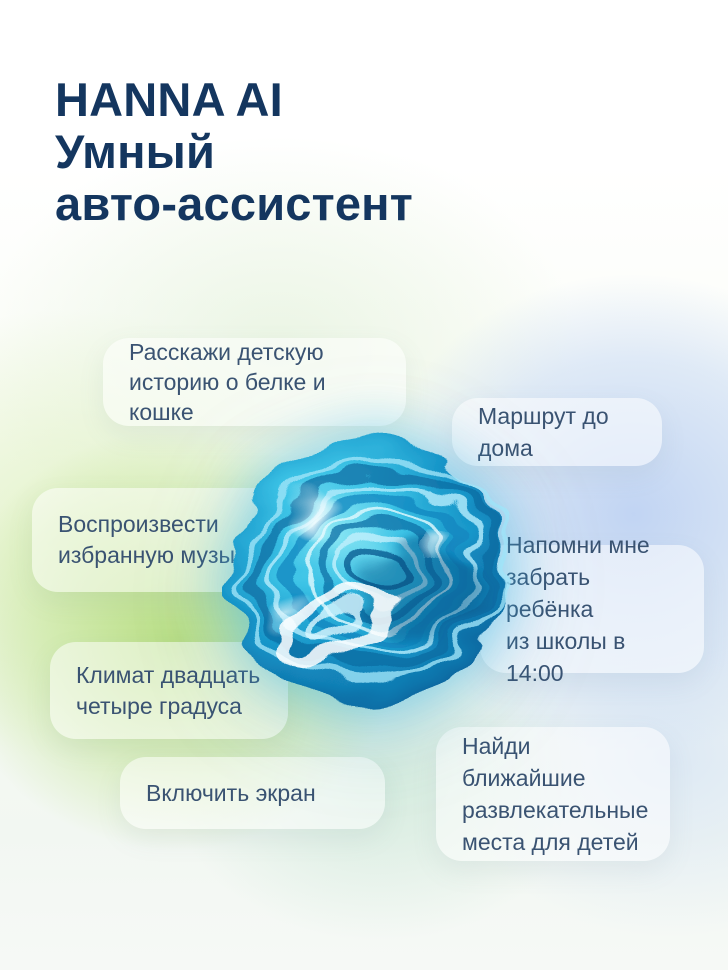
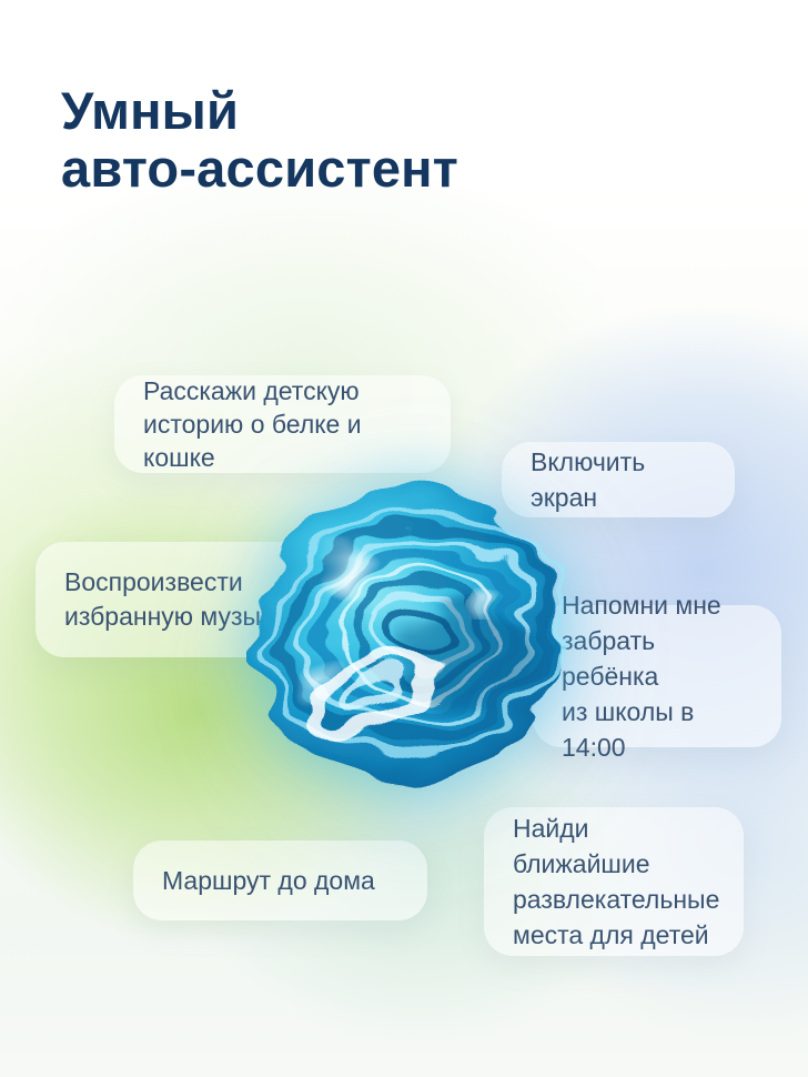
- HANNA AI
  Умный
  авто-ассистент
  Расскажи детскую
  историю о белке и кошке
- Маршрут до дома
+ Включить экран
  Воспроизвести
  избранную музы
  Напомни мне
  забрать ребёнка
  из школы в 14:00
- Климат двадцать
- четыре градуса
- Включить экран
+ Маршрут до дома
  Найди ближайшие
  развлекательные
  места для детей
